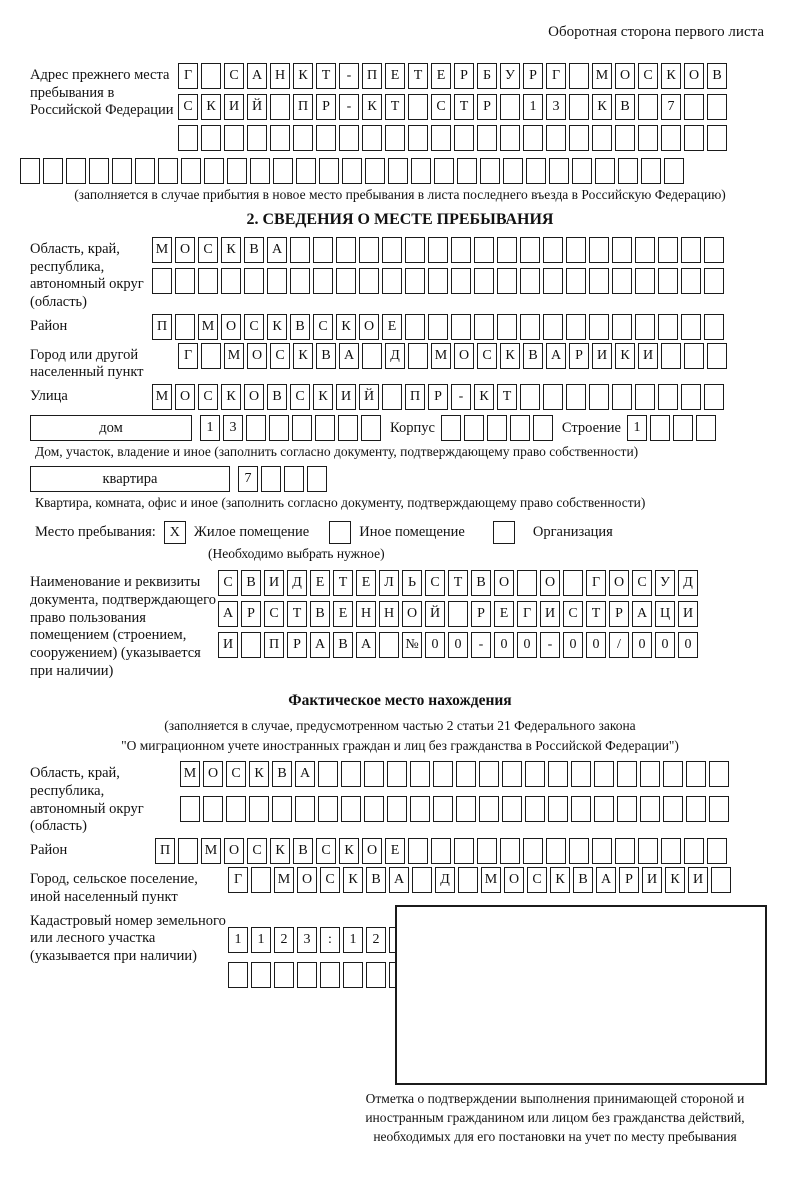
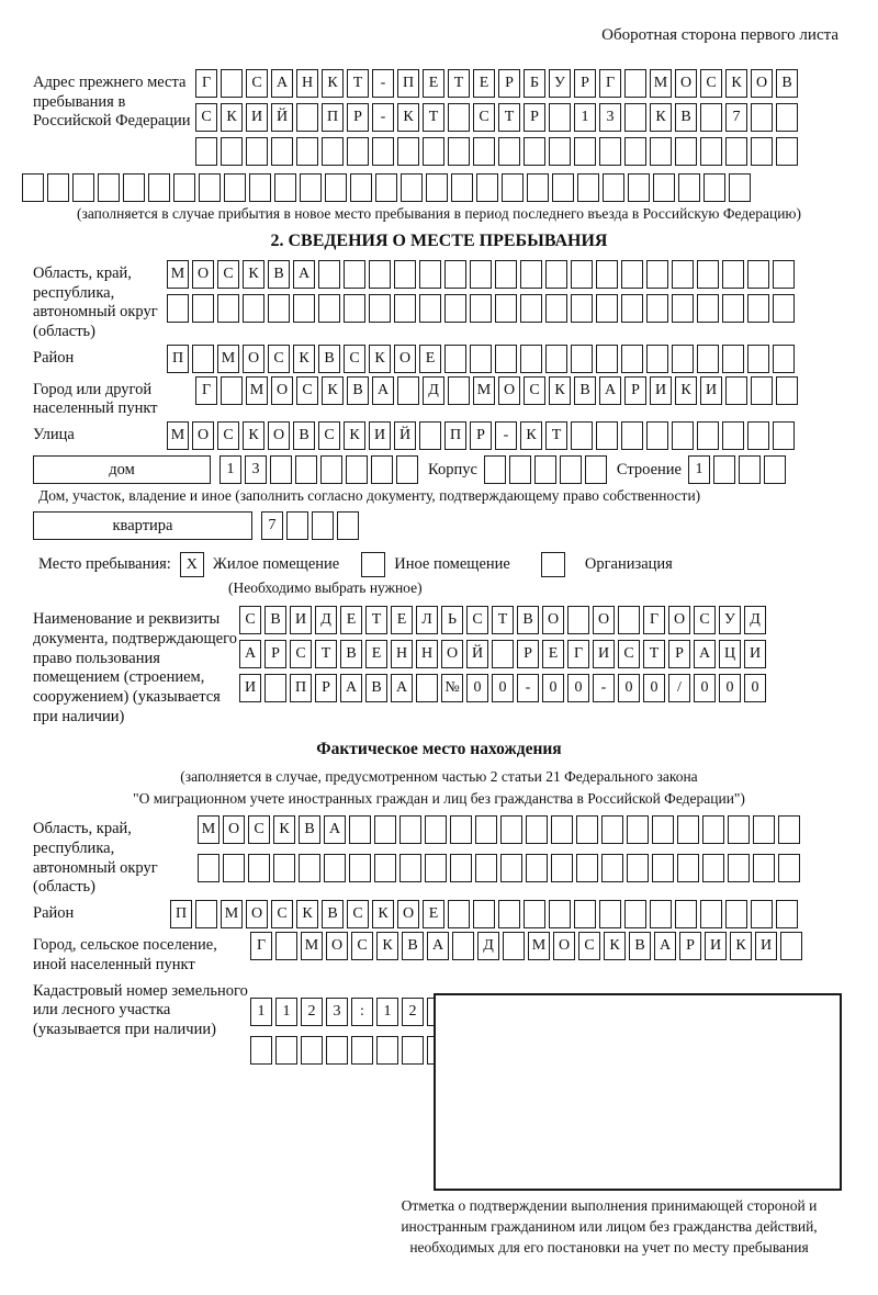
  Оборотная сторона первого листа
  Адрес прежнего места пребывания в Российской Федерации
  Г С А Н К Т - П Е Т Е Р Б У Р Г М О С К О В
  С К И Й П Р - К Т С Т Р 1 3 К В 7
- (заполняется в случае прибытия в новое место пребывания в листа последнего въезда в Российскую Федерацию)
+ (заполняется в случае прибытия в новое место пребывания в период последнего въезда в Российскую Федерацию)
  2. СВЕДЕНИЯ О МЕСТЕ ПРЕБЫВАНИЯ
  Область, край, республика, автономный округ (область)
  М О С К В А
  Район
  П М О С К В С К О Е
  Город или другой населенный пункт
  Г М О С К В А Д М О С К В А Р И К И
  Улица
  М О С К О В С К И Й П Р - К Т
  дом 1 3 Корпус Строение 1
  Дом, участок, владение и иное (заполнить согласно документу, подтверждающему право собственности)
  квартира 7
- Квартира, комната, офис и иное (заполнить согласно документу, подтверждающему право собственности)
  Место пребывания:
  X
  Жилое помещение
  Иное помещение
  Организация
  (Необходимо выбрать нужное)
  Наименование и реквизиты документа, подтверждающего право пользования помещением (строением, сооружением) (указывается при наличии)
  С В И Д Е Т Е Л Ь С Т В О О Г О С У Д
  А Р С Т В Е Н Н О Й Р Е Г И С Т Р А Ц И
  И П Р А В А № 0 0 - 0 0 - 0 0 / 0 0 0
  Фактическое место нахождения
  (заполняется в случае, предусмотренном частью 2 статьи 21 Федерального закона
  "О миграционном учете иностранных граждан и лиц без гражданства в Российской Федерации")
  Область, край, республика, автономный округ (область)
  М О С К В А
  Район
  П М О С К В С К О Е
  Город, сельское поселение, иной населенный пункт
  Г М О С К В А Д М О С К В А Р И К И
  Кадастровый номер земельного или лесного участка (указывается при наличии)
  Отметка о подтверждении выполнения принимающей стороной и иностранным гражданином или лицом без гражданства действий, необходимых для его постановки на учет по месту пребывания
